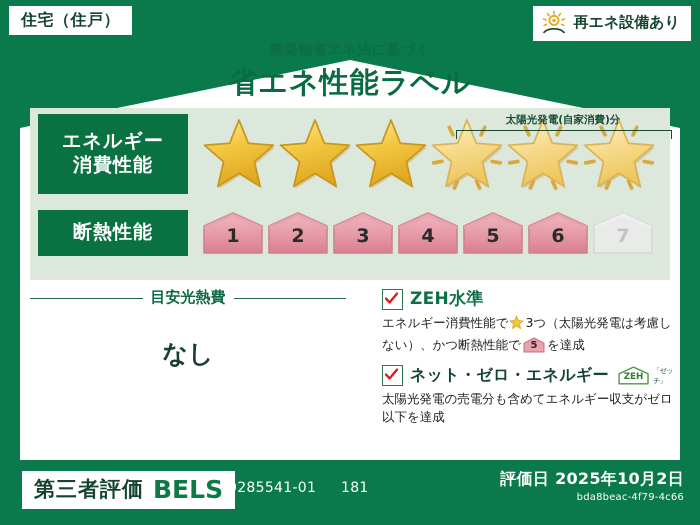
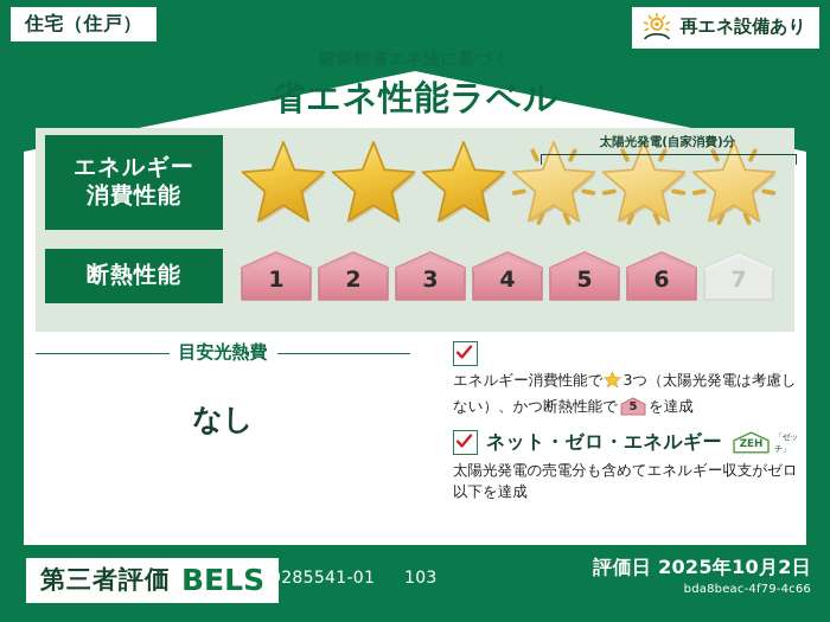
  住宅（住戸）
  再エネ設備あり
  省エネ性能ラベル
  太陽光発電(自家消費)分
  エネルギー
  消費性能
  断熱性能
  1
  2
  3
  4
  5
  6
  7
  目安光熱費
  なし
- ZEH水準
  エネルギー消費性能で 3つ（太陽光発電は考慮しない）、かつ断熱性能で
  5
  を達成
  ネット・ゼロ・エネルギー
  ZEH
  「ゼッチ」
  太陽光発電の売電分も含めてエネルギー収支がゼロ以下を達成
  第三者評価
  BELS
- 0285541-01 181
+ 0285541-01 103
  評価日 2025年10月2日
  bda8beac-4f79-4c66
